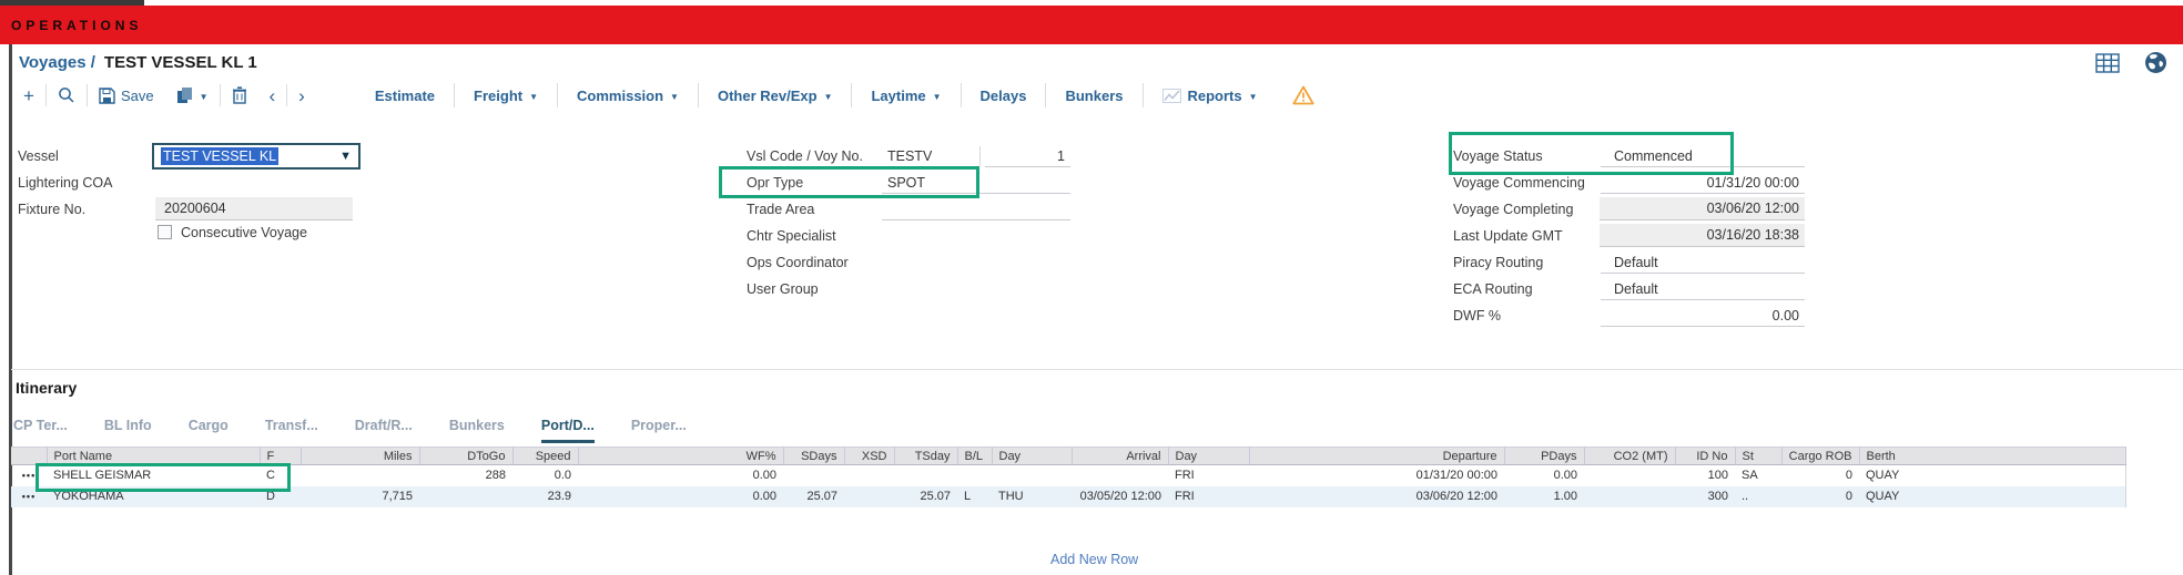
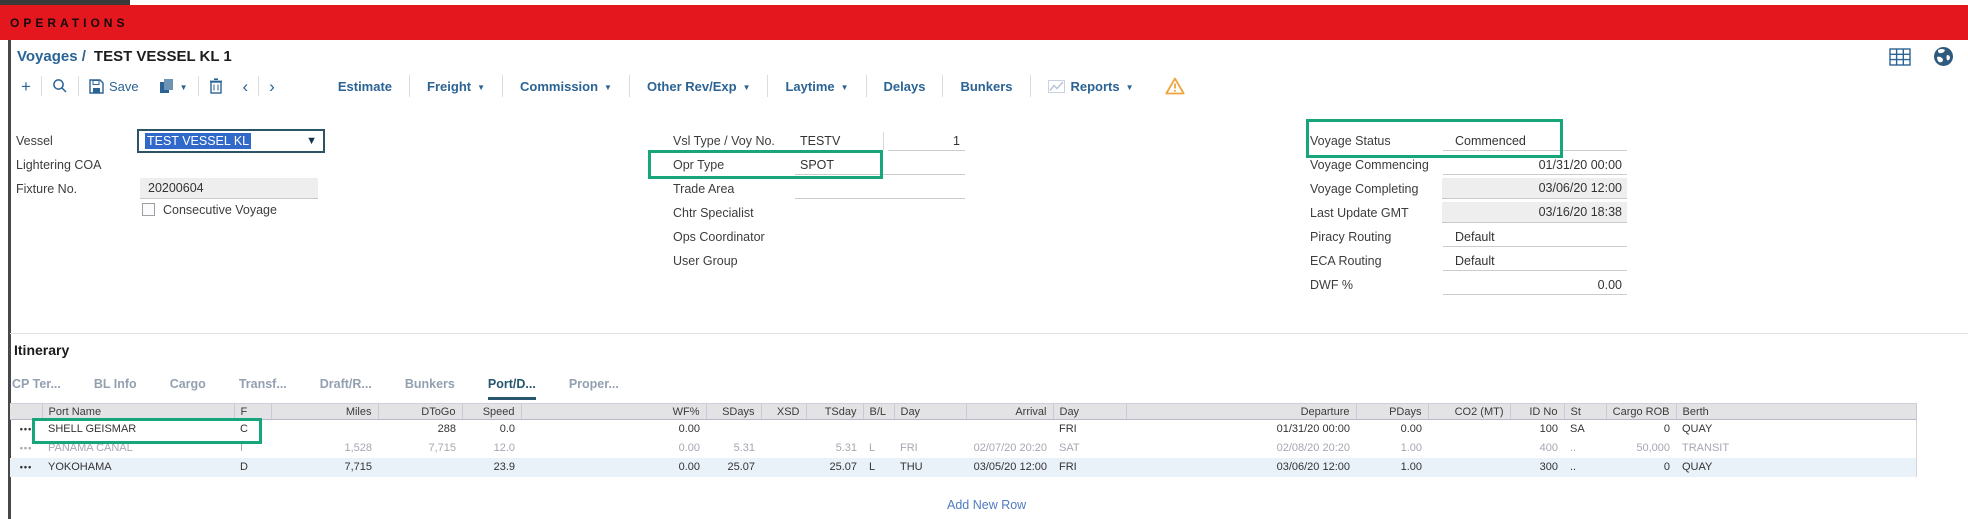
  OPERATIONS
  Voyages /
  TEST VESSEL KL 1
  +
  Save
  ▼
  ‹
  ›
  Estimate
  Freight
  ▼
  Commission
  ▼
  Other Rev/Exp
  ▼
  Laytime
  ▼
  Delays
  Bunkers
  Reports
  ▼
  Vessel
  TEST VESSEL KL
  ▼
  Lightering COA
  Fixture No.
  20200604
  Consecutive Voyage
- Vsl Code / Voy No.
+ Vsl Type / Voy No.
  TESTV
  1
  Opr Type
  SPOT
  Trade Area
  Chtr Specialist
  Ops Coordinator
  User Group
  Voyage Status
  Commenced
  Voyage Commencing
  01/31/20 00:00
  Voyage Completing
  03/06/20 12:00
  Last Update GMT
  03/16/20 18:38
  Piracy Routing
  Default
  ECA Routing
  Default
  DWF %
  0.00
  Itinerary
  CP Ter...
  BL Info
  Cargo
  Transf...
  Draft/R...
  Bunkers
  Port/D...
  Proper...
  	Port Name	F	Miles	DToGo	Speed	WF%	SDays	XSD	TSday	B/L	Day	Arrival	Day	Departure	PDays	CO2 (MT)	ID No	St	Cargo ROB	Berth
  •••	SHELL GEISMAR	C		288	0.0	0.00							FRI	01/31/20 00:00	0.00		100	SA	0	QUAY
+ •••	PANAMA CANAL	I	1,528	7,715	12.0	0.00	5.31		5.31	L	FRI	02/07/20 20:20	SAT	02/08/20 20:20	1.00		400	..	50,000	TRANSIT
  •••	YOKOHAMA	D	7,715		23.9	0.00	25.07		25.07	L	THU	03/05/20 12:00	FRI	03/06/20 12:00	1.00		300	..	0	QUAY
  Add New Row
